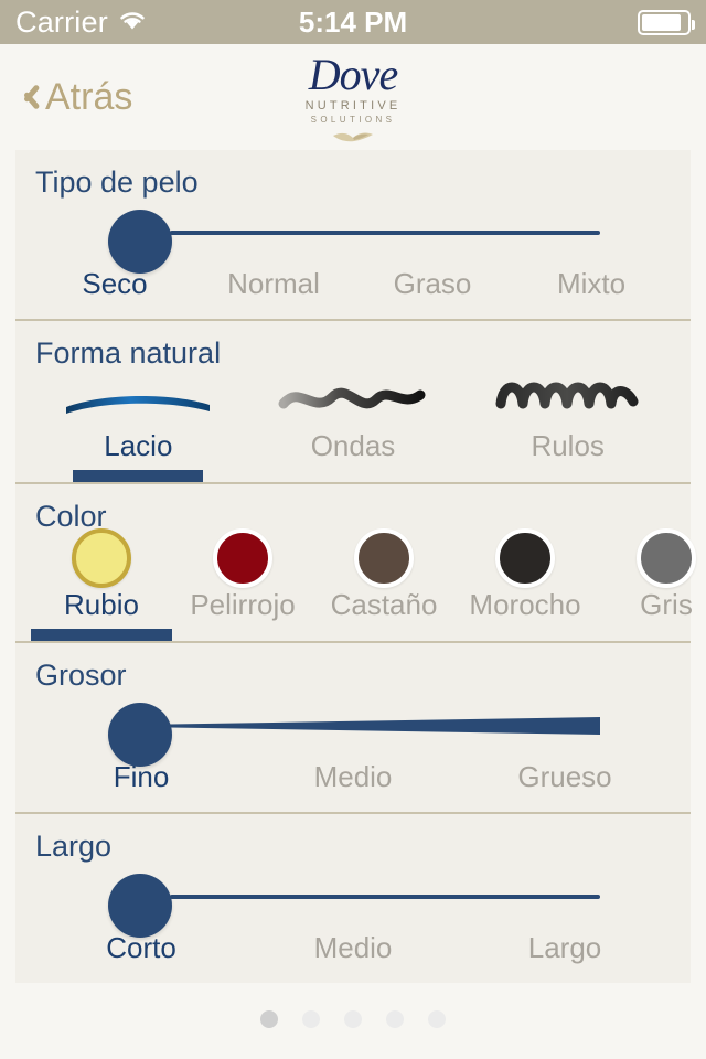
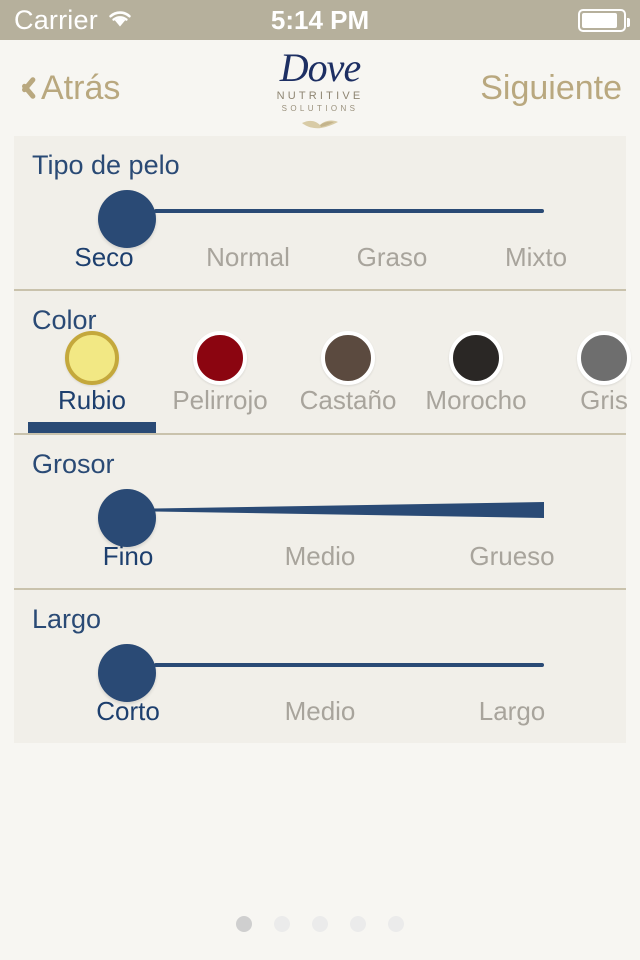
  Carrier
  5:14 PM
  Atrás
  Dove
  NUTRITIVE
  SOLUTIONS
+ Siguiente
  Tipo de pelo
  Seco
  Normal
  Graso
  Mixto
- Forma natural
- Lacio
- Ondas
- Rulos
  Color
  Rubio
  Pelirrojo
  Castaño
  Morocho
  Gris
  Grosor
  Fino
  Medio
  Grueso
  Largo
  Corto
  Medio
  Largo
